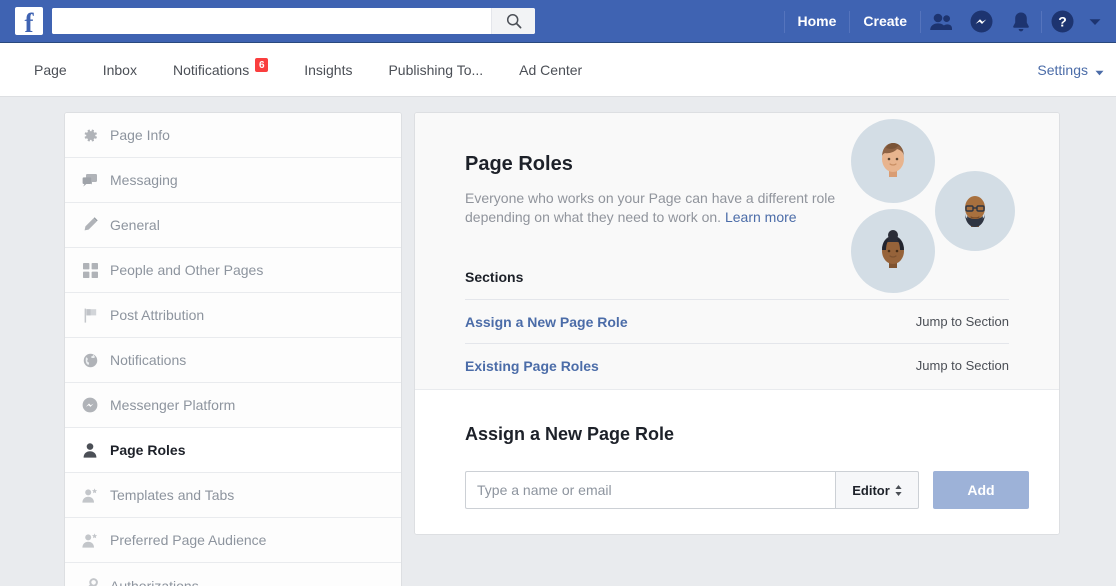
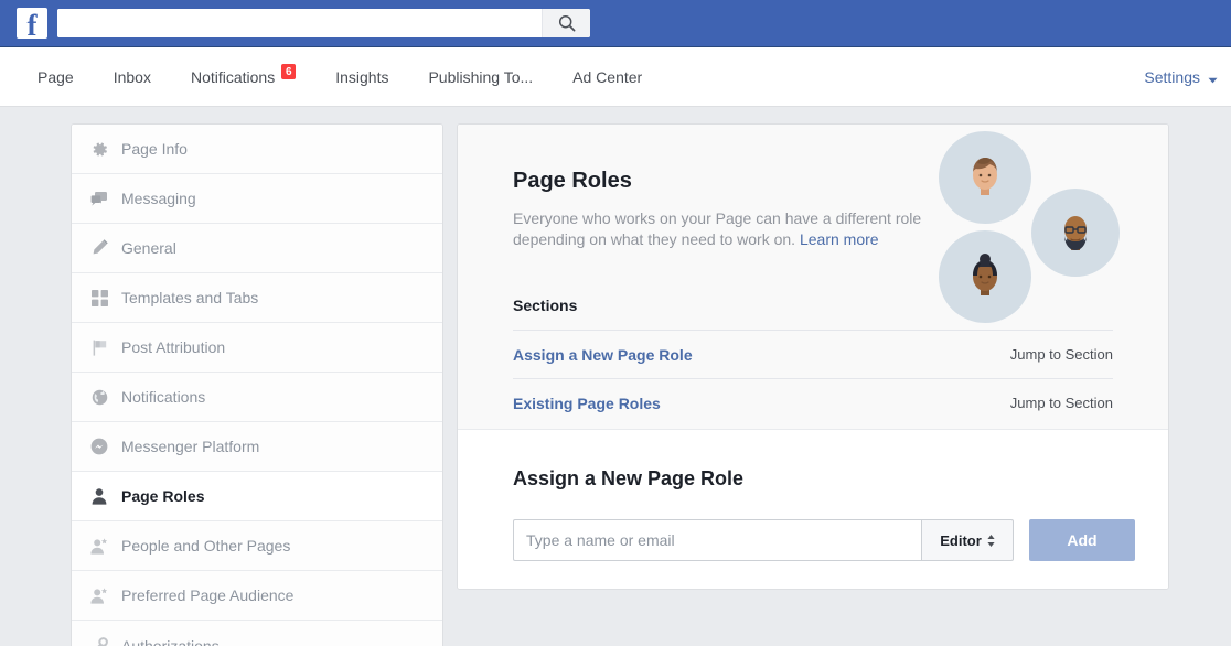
  f
- Home
- Create
- ?
  Page
  Inbox
  Notifications
  6
  Insights
  Publishing To...
  Ad Center
  Settings
  Page Info
  Messaging
  General
- People and Other Pages
+ Templates and Tabs
  Post Attribution
  Notifications
  Messenger Platform
  Page Roles
- Templates and Tabs
+ People and Other Pages
  Preferred Page Audience
  Page Roles
  Everyone who works on your Page can have a different role depending on what they need to work on. Learn more
  Sections
  Assign a New Page Role
  Jump to Section
  Existing Page Roles
  Jump to Section
  Assign a New Page Role
  Type a name or email
  Editor
  Add
